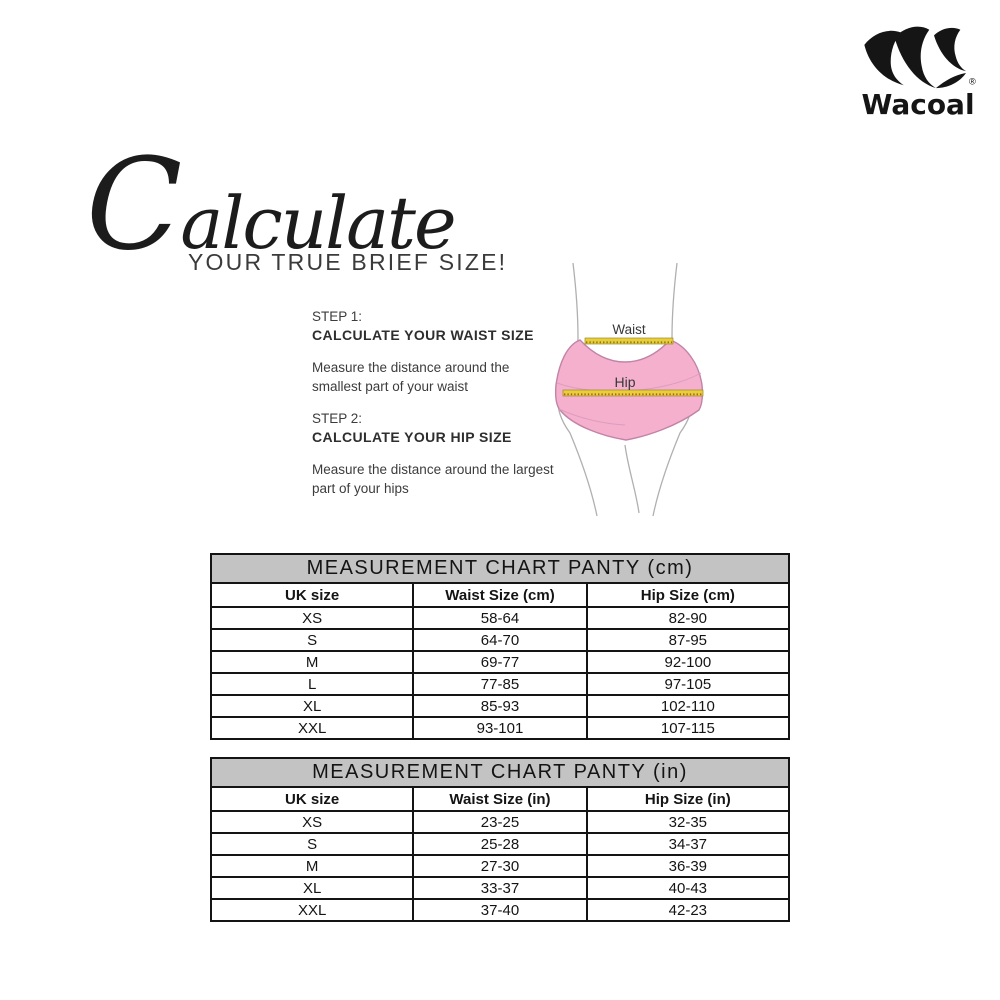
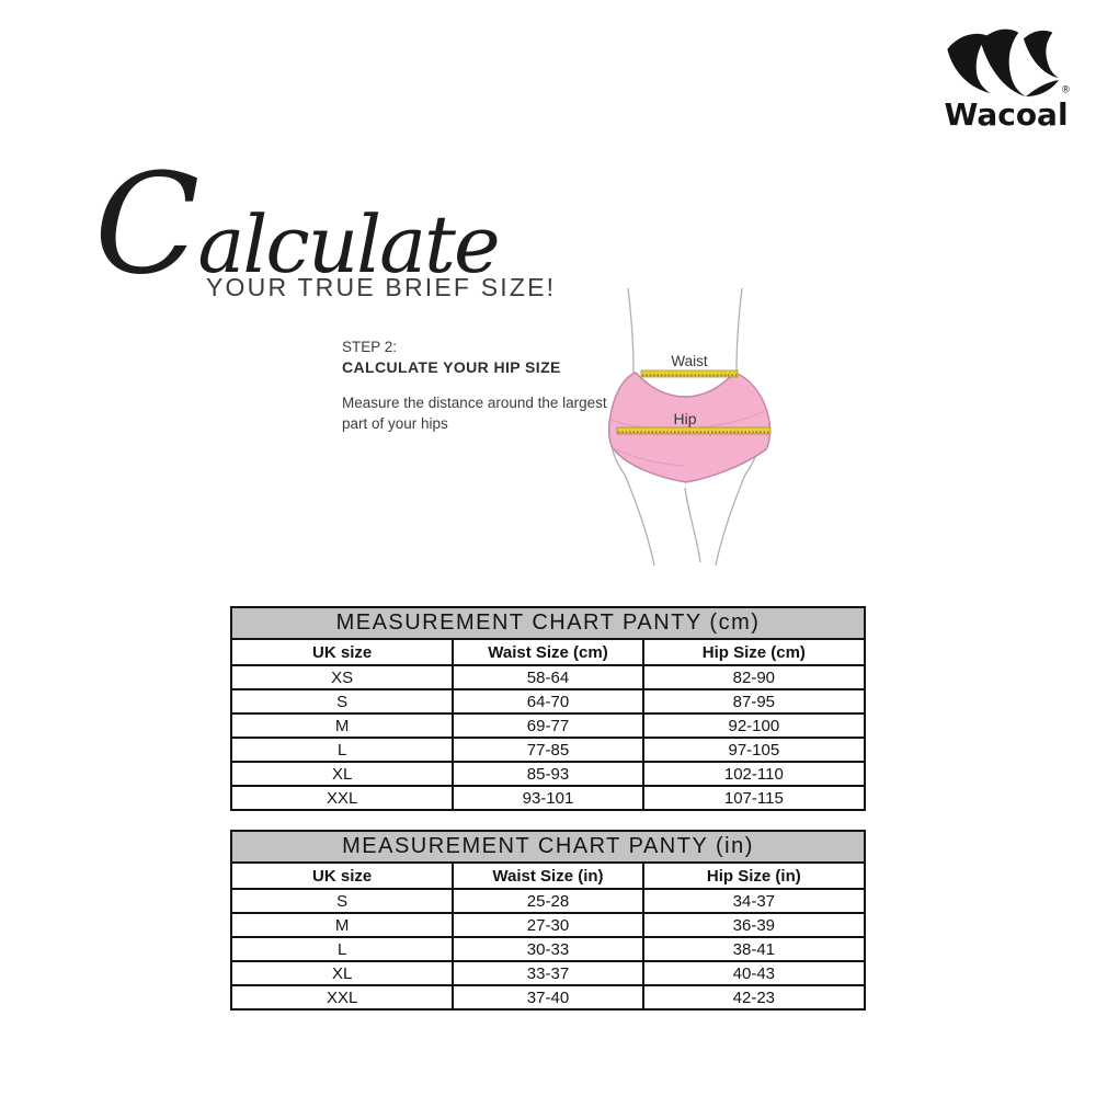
  ®
  Wacoal
  Calculate
  YOUR TRUE BRIEF SIZE!
- STEP 1:
- CALCULATE YOUR WAIST SIZE
- Measure the distance around the
- smallest part of your waist
  STEP 2:
  CALCULATE YOUR HIP SIZE
  Measure the distance around the largest
  part of your hips
  Waist
  Hip
  MEASUREMENT CHART PANTY (cm)
  UK size	Waist Size (cm)	Hip Size (cm)
  XS	58-64	82-90
  S	64-70	87-95
  M	69-77	92-100
  L	77-85	97-105
  XL	85-93	102-110
  XXL	93-101	107-115
  MEASUREMENT CHART PANTY (in)
  UK size	Waist Size (in)	Hip Size (in)
- XS	23-25	32-35
  S	25-28	34-37
  M	27-30	36-39
+ L	30-33	38-41
  XL	33-37	40-43
  XXL	37-40	42-23
